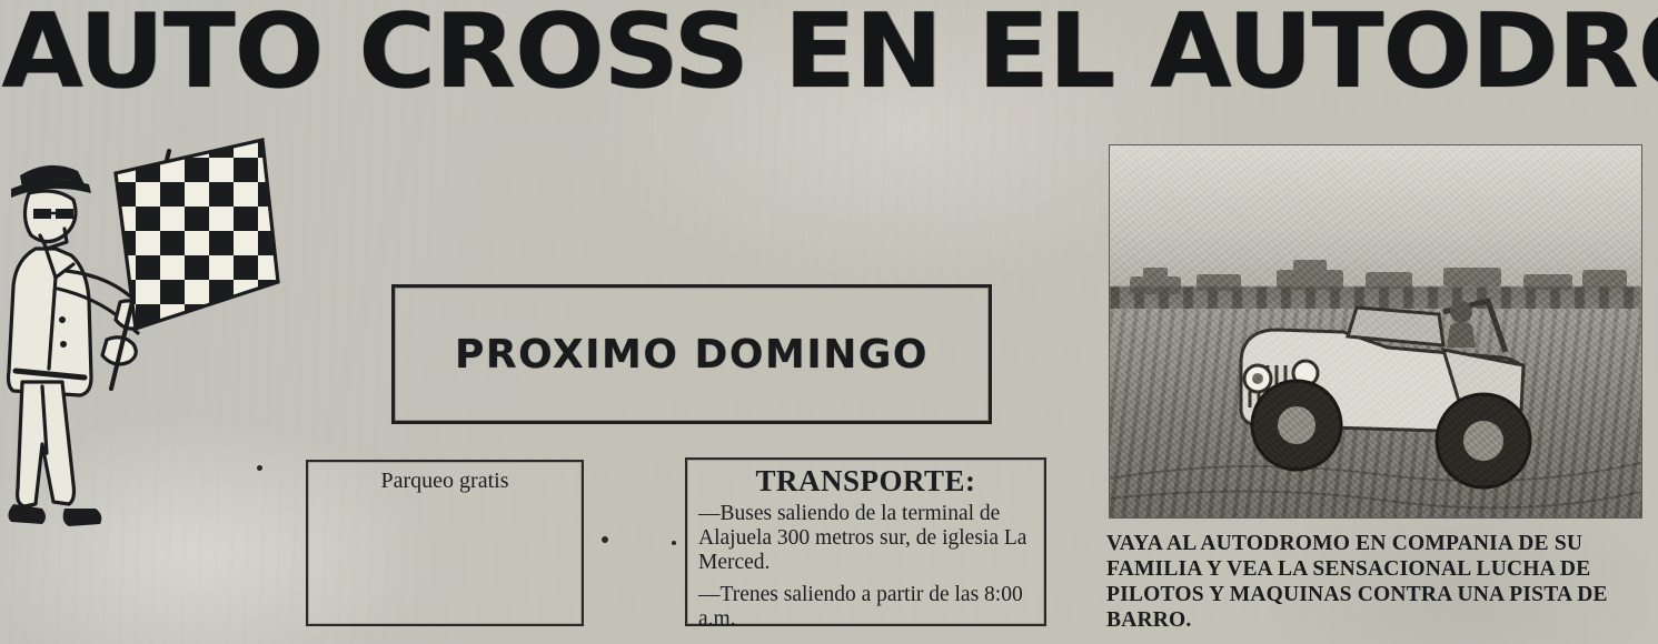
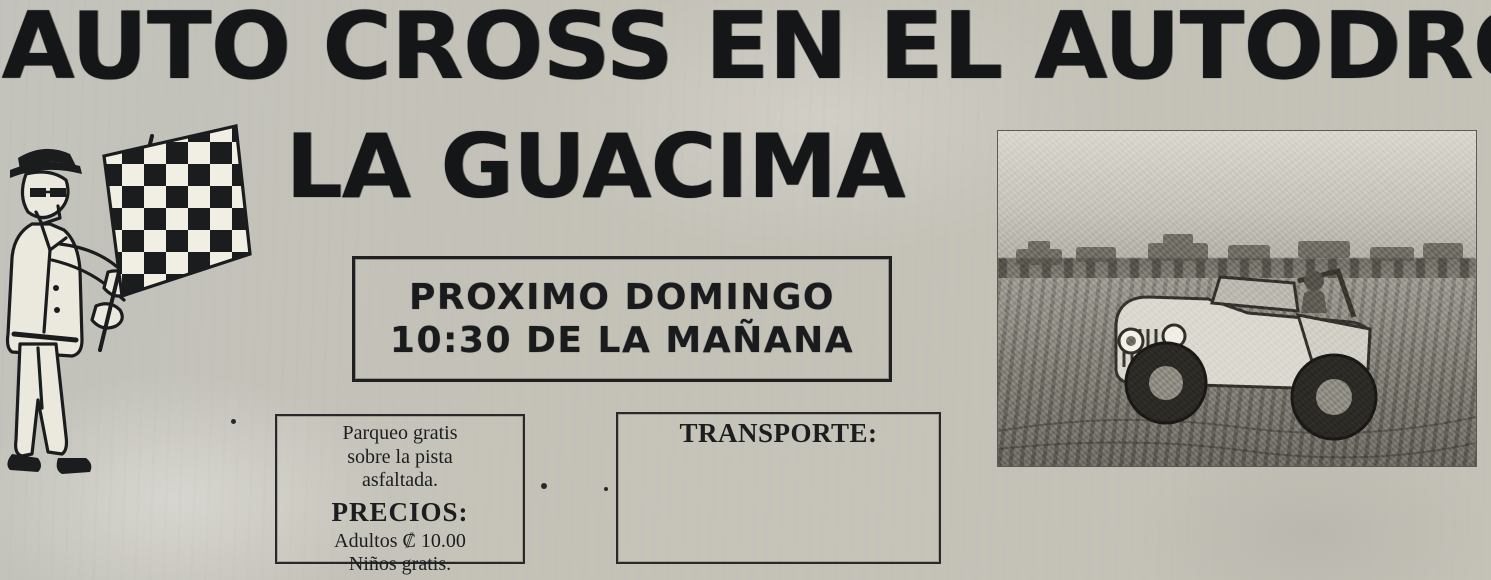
  AUTO CROSS EN EL AUTODR
+ LA GUACIMA
  PROXIMO DOMINGO
+ 10:30 DE LA MAÑANA
  Parqueo gratis
+ sobre la pista
+ asfaltada.
+ PRECIOS:
+ Adultos ₡ 10.00
+ Niños gratis.
  TRANSPORTE:
- —Buses saliendo de la terminal de Alajuela 300 metros sur, de iglesia La Merced.
- —Trenes saliendo a partir de las 8:00 a.m.
- VAYA AL AUTODROMO EN COMPANIA DE SU FAMILIA Y VEA LA SENSACIONAL LUCHA DE PILOTOS Y MAQUINAS CONTRA UNA PISTA DE BARRO.
